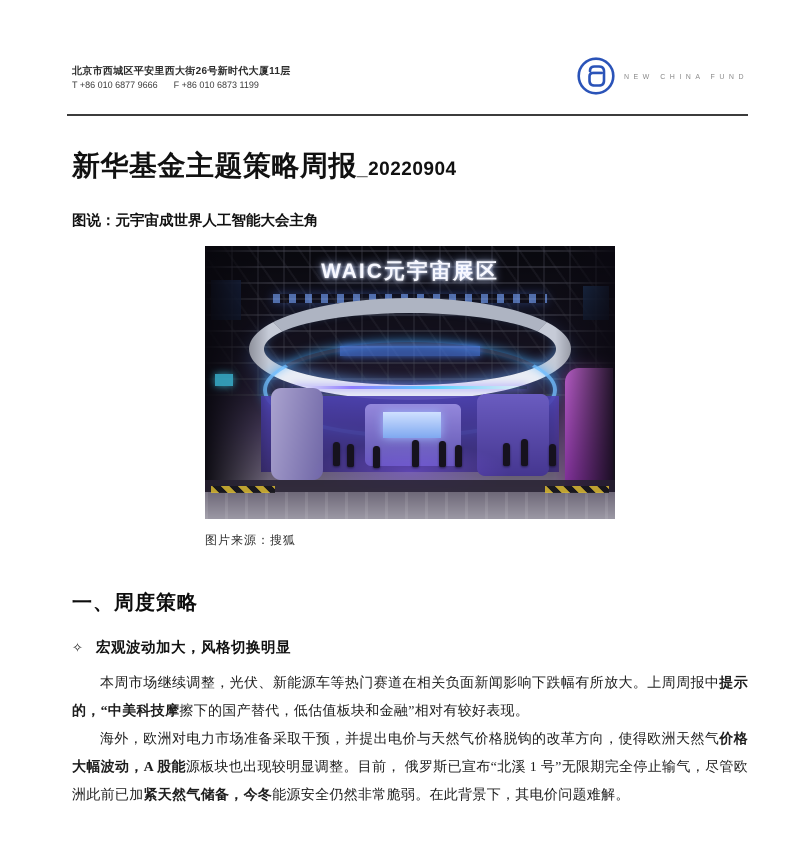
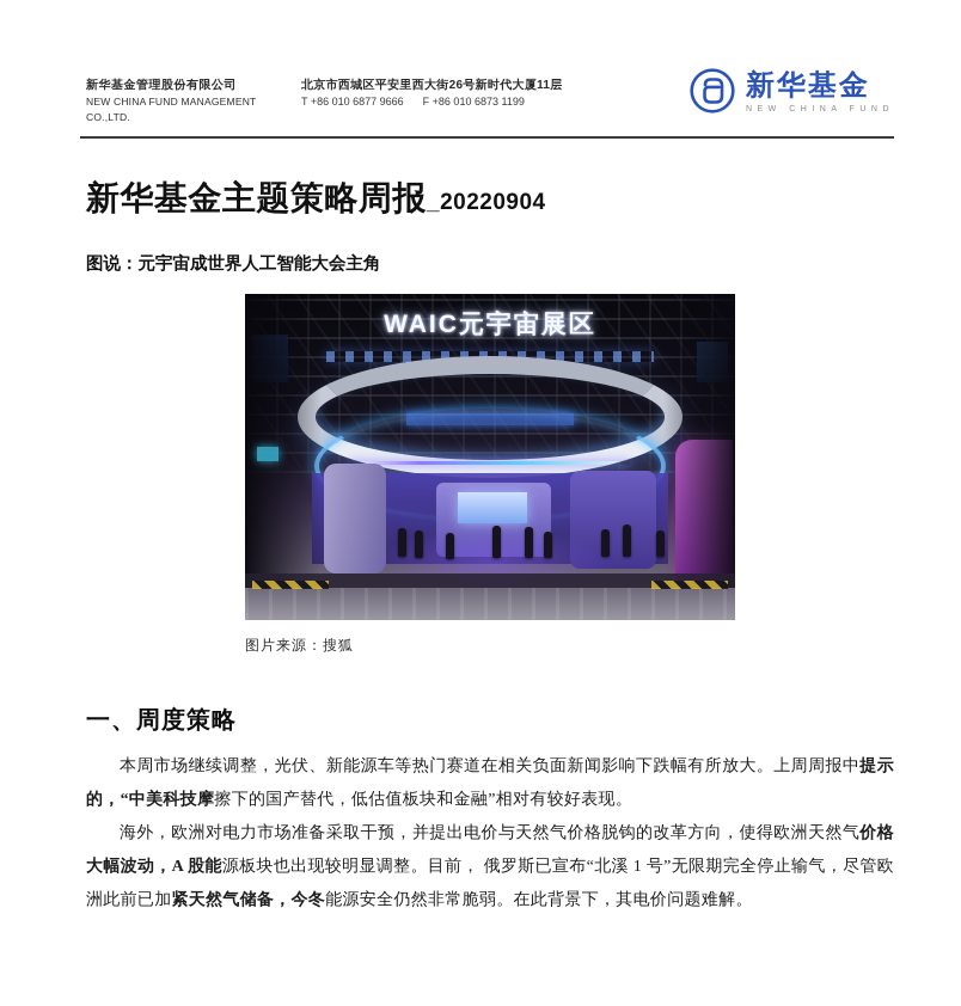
+ 新华基金管理股份有限公司
+ NEW CHINA FUND MANAGEMENT CO.,LTD.
  北京市西城区平安里西大街26号新时代大厦11层
  T +86 010 6877 9666 F +86 010 6873 1199
+ 新华基金
  新华基金主题策略周报_20220904
  图说：元宇宙成世界人工智能大会主角
  WAIC元宇宙展区
  图片来源：搜狐
  一、周度策略
- ✧
- 宏观波动加大，风格切换明显
  本周市场继续调整，光伏、新能源车等热门赛道在相关负面新闻影响下跌幅有所放大。上周周报中提示的，“中美科技摩擦下的国产替代，低估值板块和金融”相对有较好表现。
  海外，欧洲对电力市场准备采取干预，并提出电价与天然气价格脱钩的改革方向，使得欧洲天然气价格大幅波动，A 股能源板块也出现较明显调整。目前， 俄罗斯已宣布“北溪 1 号”无限期完全停止输气，尽管欧洲此前已加紧天然气储备，今冬能源安全仍然非常脆弱。在此背景下，其电价问题难解。
